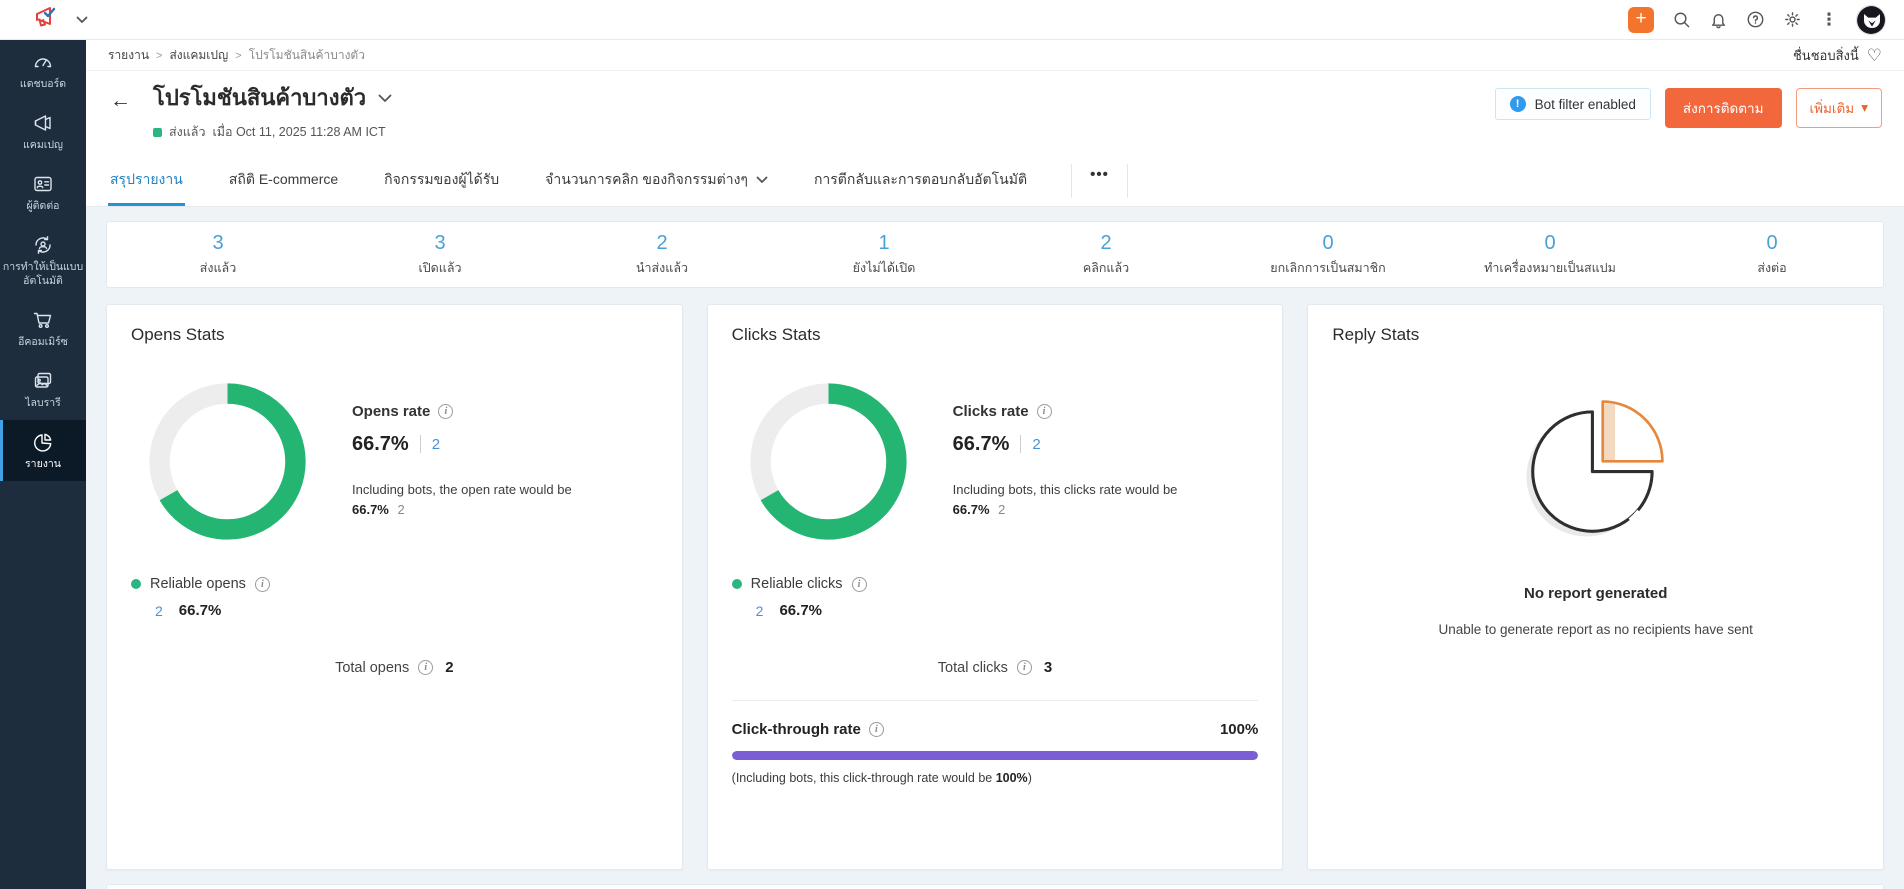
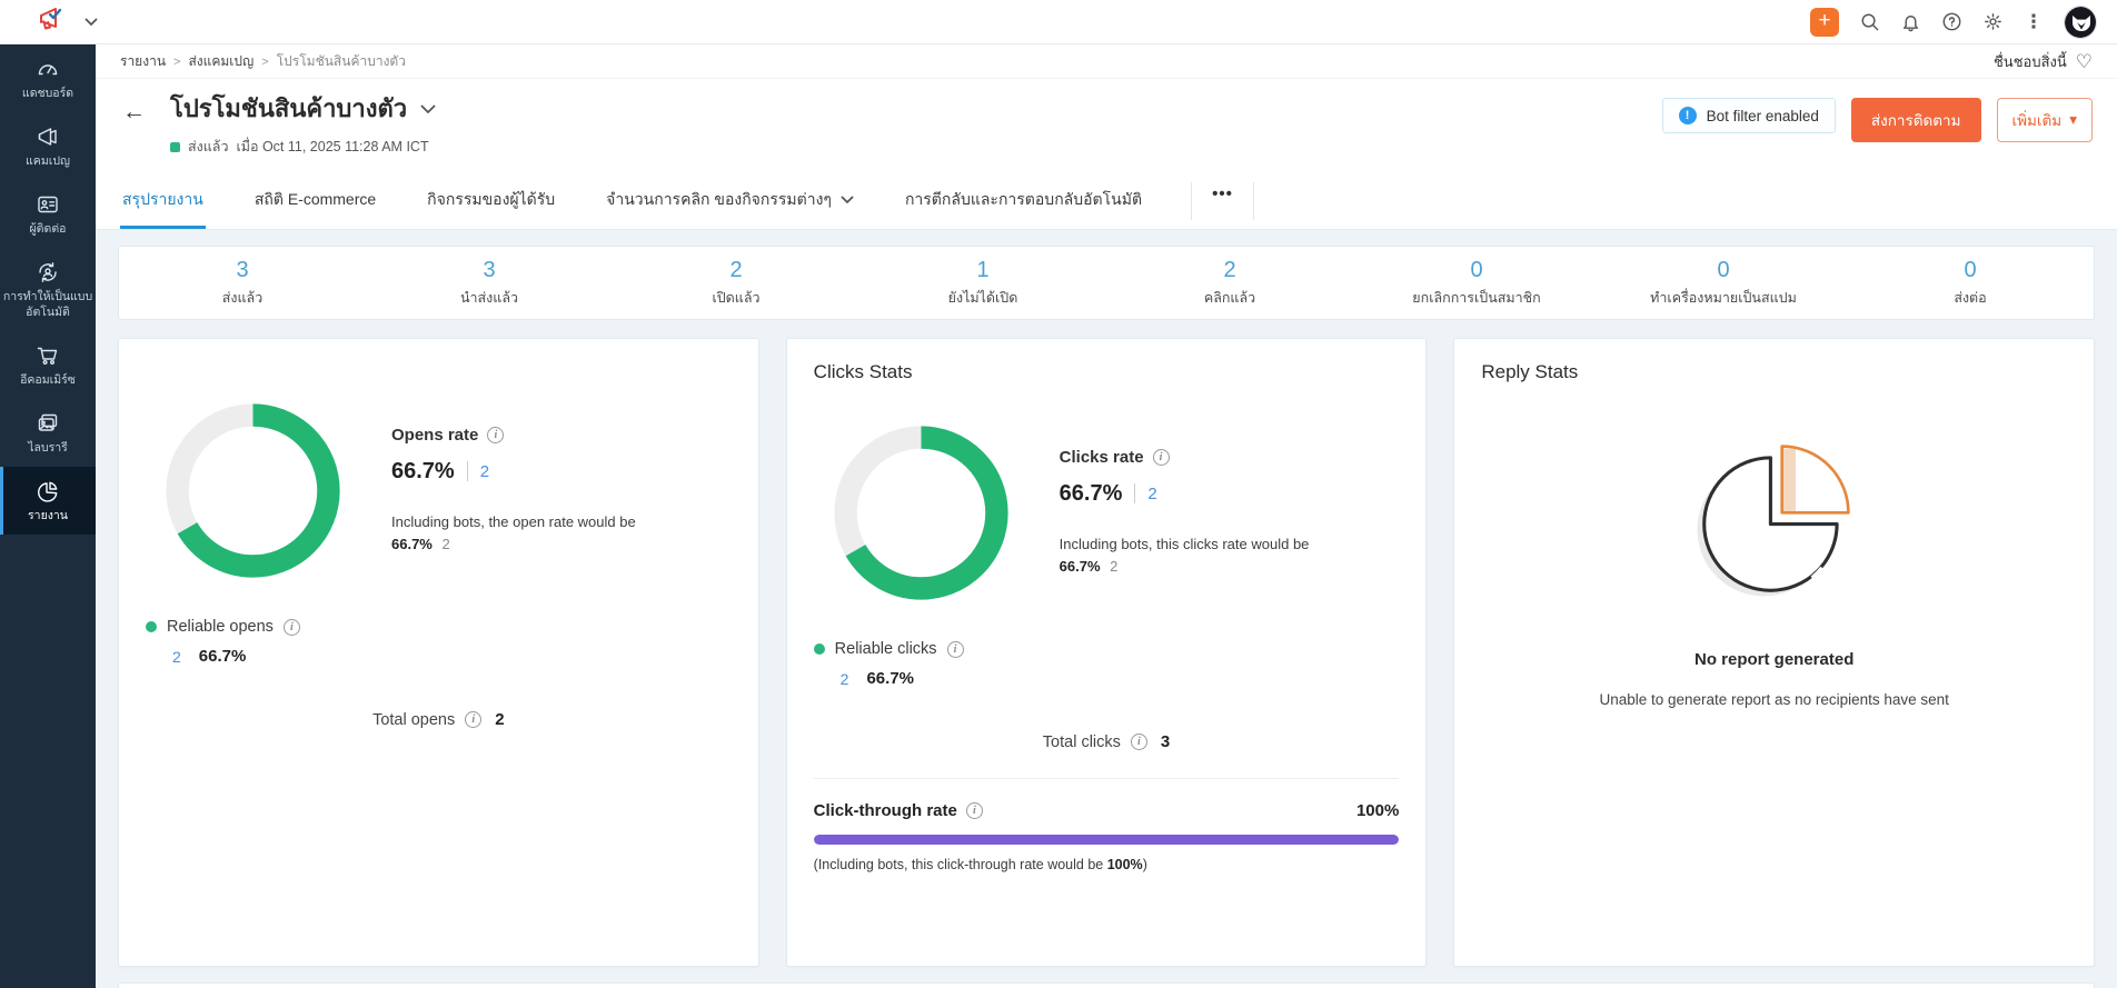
  +
  ⋮
  แดชบอร์ด
  แคมเปญ
  ผู้ติดต่อ
  การทำให้เป็นแบบอัตโนมัติ
  อีคอมเมิร์ซ
  ไลบรารี
  รายงาน
  รายงาน
  >
  ส่งแคมเปญ
  >
  โปรโมชันสินค้าบางตัว
  ชื่นชอบสิ่งนี้
  ♡
  ←
  โปรโมชันสินค้าบางตัว
  ส่งแล้ว
  เมื่อ Oct 11, 2025 11:28 AM ICT
  !
  Bot filter enabled
  ส่งการติดตาม
  เพิ่มเติม
  ▾
  สรุปรายงาน
  สถิติ E-commerce
  กิจกรรมของผู้ได้รับ
  จำนวนการคลิก ของกิจกรรมต่างๆ
  การตีกลับและการตอบกลับอัตโนมัติ
  •••
  3
  ส่งแล้ว
  3
- เปิดแล้ว
+ นำส่งแล้ว
  2
- นำส่งแล้ว
+ เปิดแล้ว
  1
  ยังไม่ได้เปิด
  2
  คลิกแล้ว
  0
  ยกเลิกการเป็นสมาชิก
  0
  ทำเครื่องหมายเป็นสแปม
  0
  ส่งต่อ
- Opens Stats
  Opens rate
  i
  66.7%
  2
  Including bots, the open rate would be 66.7% 2
  Reliable opens
  i
  2
  66.7%
  Total opens
  i
  2
  Clicks Stats
  Clicks rate
  i
  66.7%
  2
  Including bots, this clicks rate would be 66.7% 2
  Reliable clicks
  i
  2
  66.7%
  Total clicks
  i
  3
  Click-through rate
  i
  100%
  (Including bots, this click-through rate would be 100%)
  Reply Stats
  No report generated
  Unable to generate report as no recipients have sent
